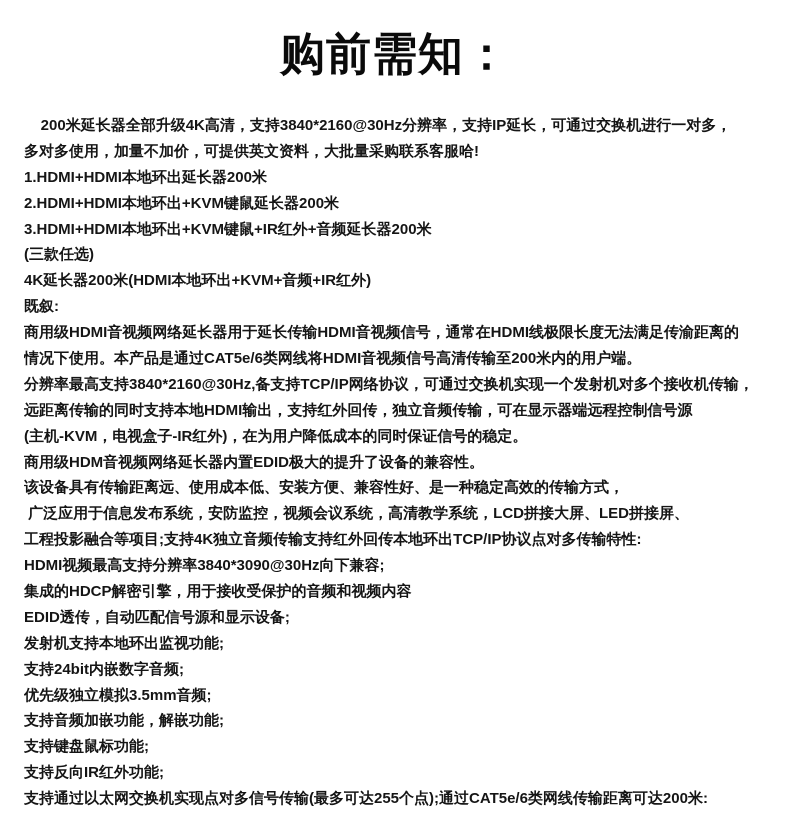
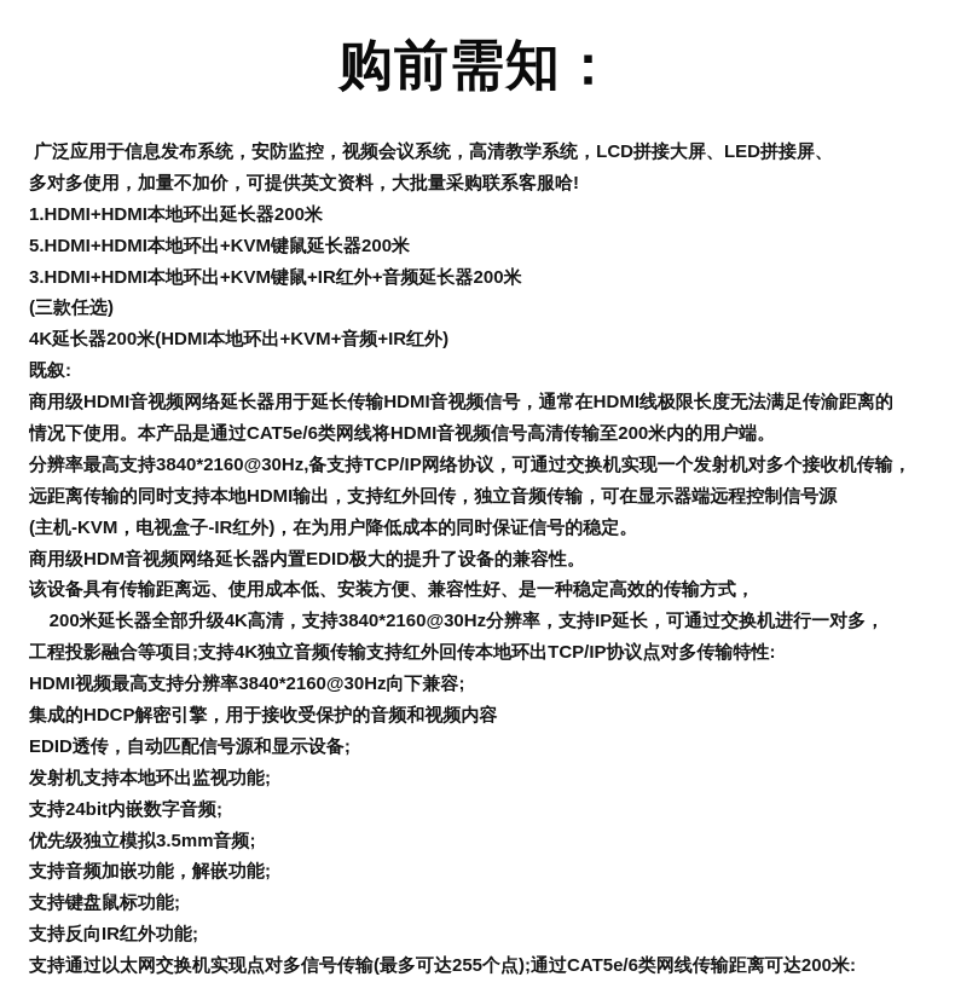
  购前需知：
- 200米延长器全部升级4K高清，支持3840*2160@30Hz分辨率，支持IP延长，可通过交换机进行一对多，
+ 广泛应用于信息发布系统，安防监控，视频会议系统，高清教学系统，LCD拼接大屏、LED拼接屏、
  多对多使用，加量不加价，可提供英文资料，大批量采购联系客服哈!
  1.HDMI+HDMI本地环出延长器200米
- 2.HDMI+HDMI本地环出+KVM键鼠延长器200米
+ 5.HDMI+HDMI本地环出+KVM键鼠延长器200米
  3.HDMI+HDMI本地环出+KVM键鼠+IR红外+音频延长器200米
  (三款任选)
  4K延长器200米(HDMI本地环出+KVM+音频+IR红外)
  既叙:
  商用级HDMI音视频网络延长器用于延长传输HDMI音视频信号，通常在HDMI线极限长度无法满足传渝距离的
  情况下使用。本产品是通过CAT5e/6类网线将HDMI音视频信号高清传输至200米内的用户端。
  分辨率最高支持3840*2160@30Hz,备支持TCP/IP网络协议，可通过交换机实现一个发射机对多个接收机传输，
  远距离传输的同时支持本地HDMI输出，支持红外回传，独立音频传输，可在显示器端远程控制信号源
  (主机-KVM，电视盒子-IR红外)，在为用户降低成本的同时保证信号的稳定。
  商用级HDM音视频网络延长器内置EDID极大的提升了设备的兼容性。
  该设备具有传输距离远、使用成本低、安装方便、兼容性好、是一种稳定高效的传输方式，
- 广泛应用于信息发布系统，安防监控，视频会议系统，高清教学系统，LCD拼接大屏、LED拼接屏、
+ 200米延长器全部升级4K高清，支持3840*2160@30Hz分辨率，支持IP延长，可通过交换机进行一对多，
  工程投影融合等项目;支持4K独立音频传输支持红外回传本地环出TCP/IP协议点对多传输特性:
- HDMI视频最高支持分辨率3840*3090@30Hz向下兼容;
+ HDMI视频最高支持分辨率3840*2160@30Hz向下兼容;
  集成的HDCP解密引擎，用于接收受保护的音频和视频内容
  EDID透传，自动匹配信号源和显示设备;
  发射机支持本地环出监视功能;
  支持24bit内嵌数字音频;
  优先级独立模拟3.5mm音频;
  支持音频加嵌功能，解嵌功能;
  支持键盘鼠标功能;
  支持反向IR红外功能;
  支持通过以太网交换机实现点对多信号传输(最多可达255个点);通过CAT5e/6类网线传输距离可达200米:
